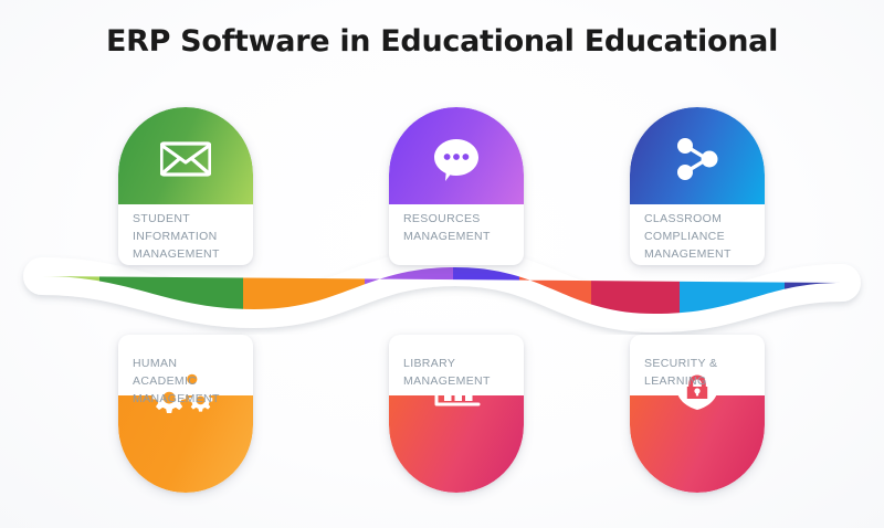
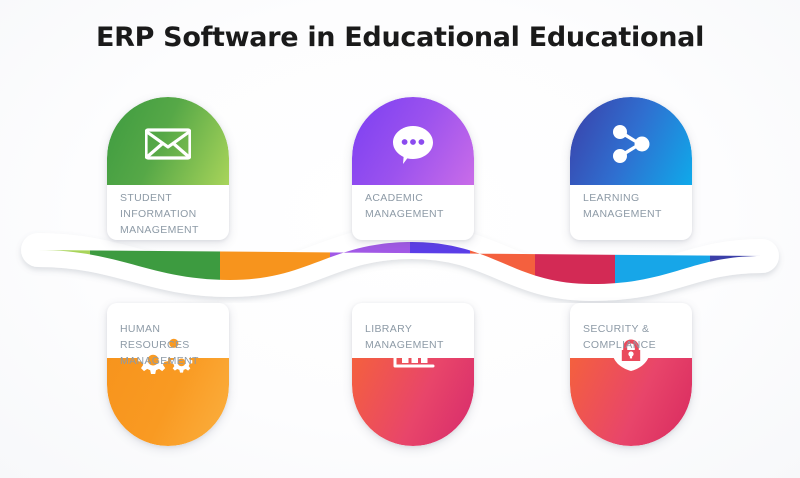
  ERP Software in Educational Educational
  STUDENT
  INFORMATION
  MANAGEMENT
- RESOURCES
+ ACADEMIC
  MANAGEMENT
- CLASSROOM
- COMPLIANCE
+ LEARNING
  MANAGEMENT
  HUMAN
- ACADEMIC
+ RESOURCES
  MANAGEMENT
  LIBRARY
  MANAGEMENT
  SECURITY &
- LEARNING
+ COMPLIANCE
